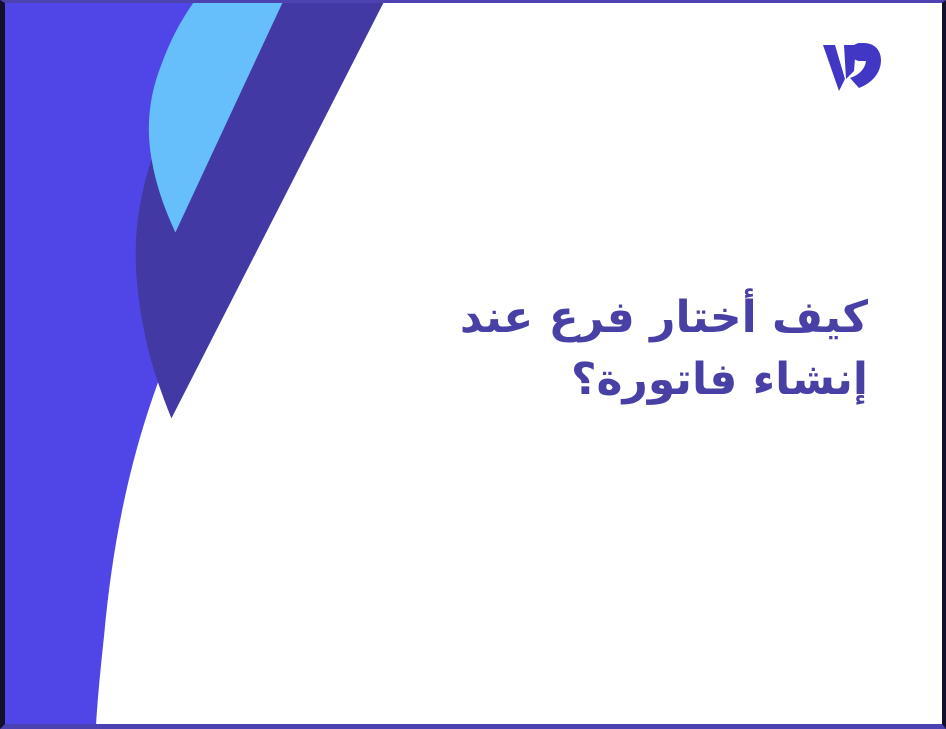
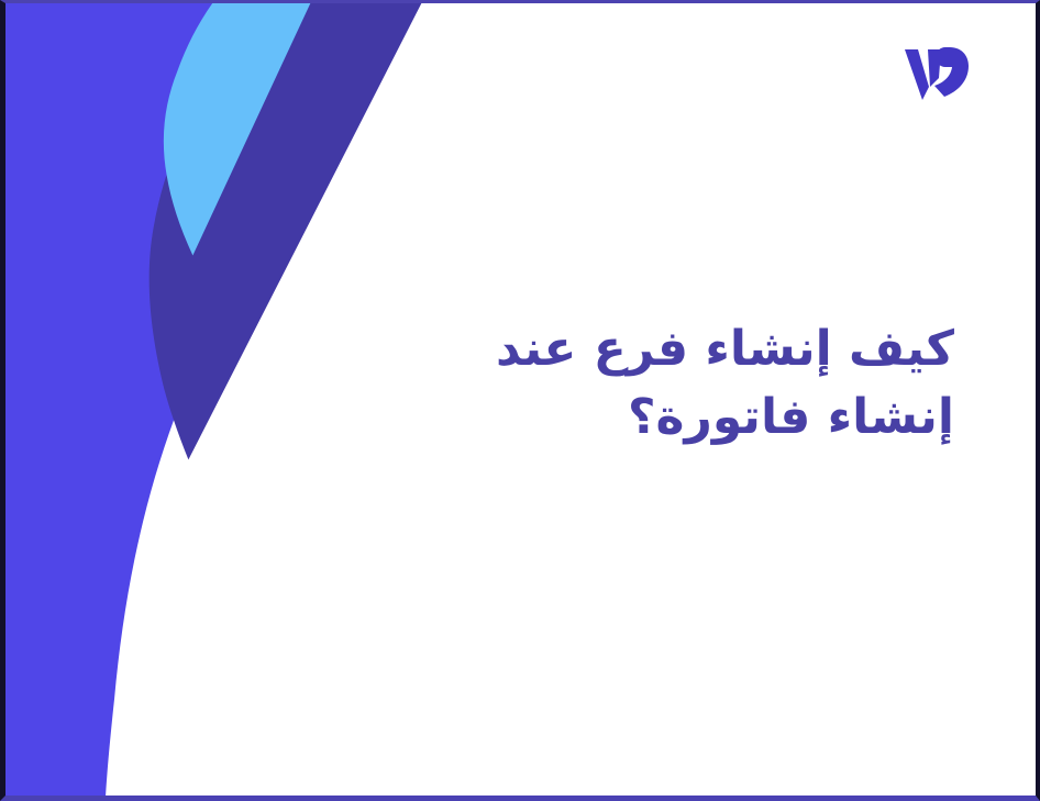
- كيف أختار فرع عند إنشاء فاتورة؟
+ كيف إنشاء فرع عند إنشاء فاتورة؟
